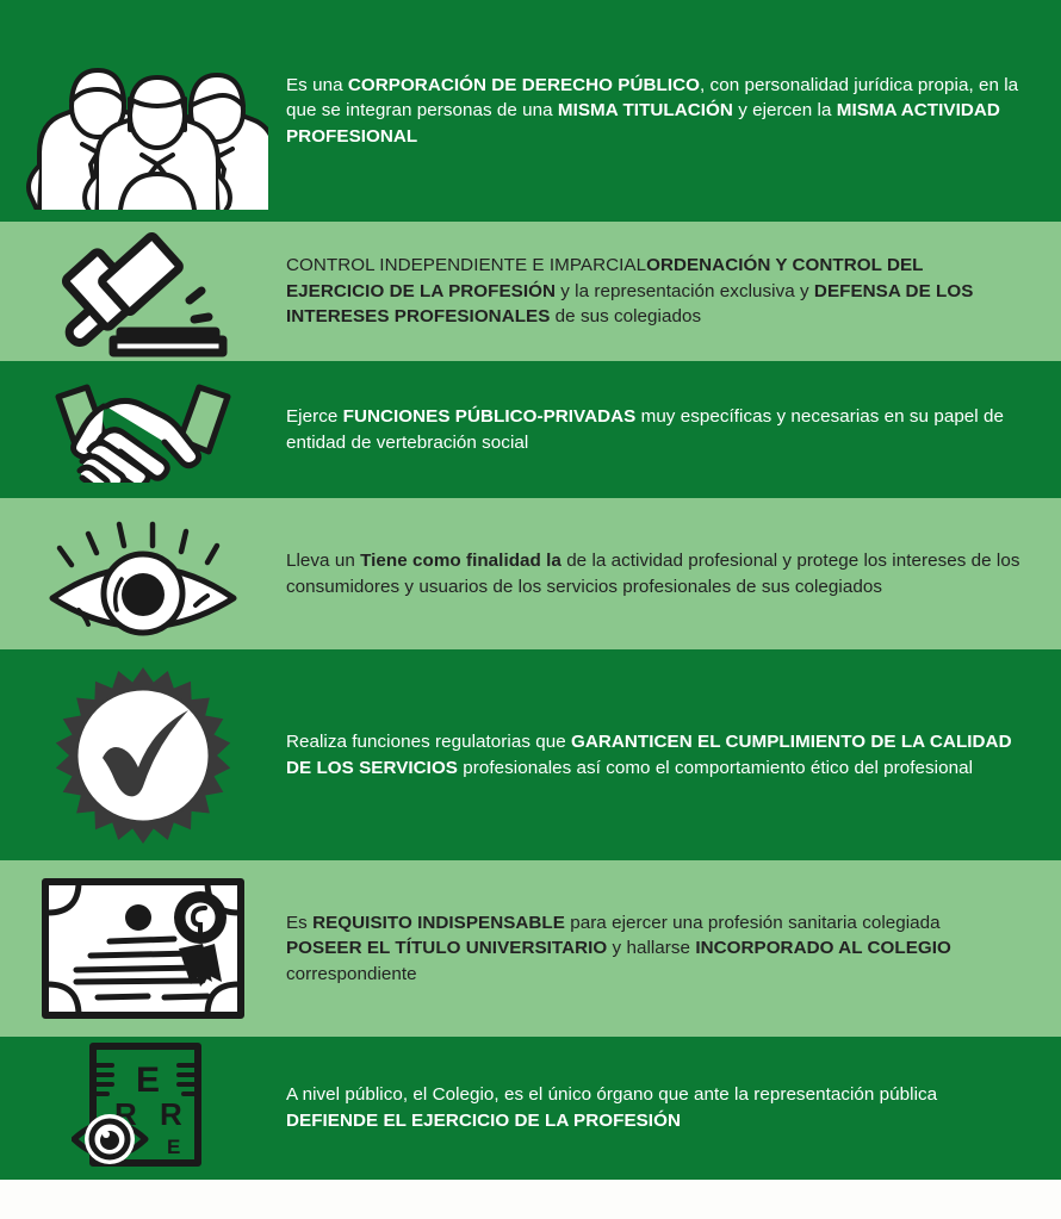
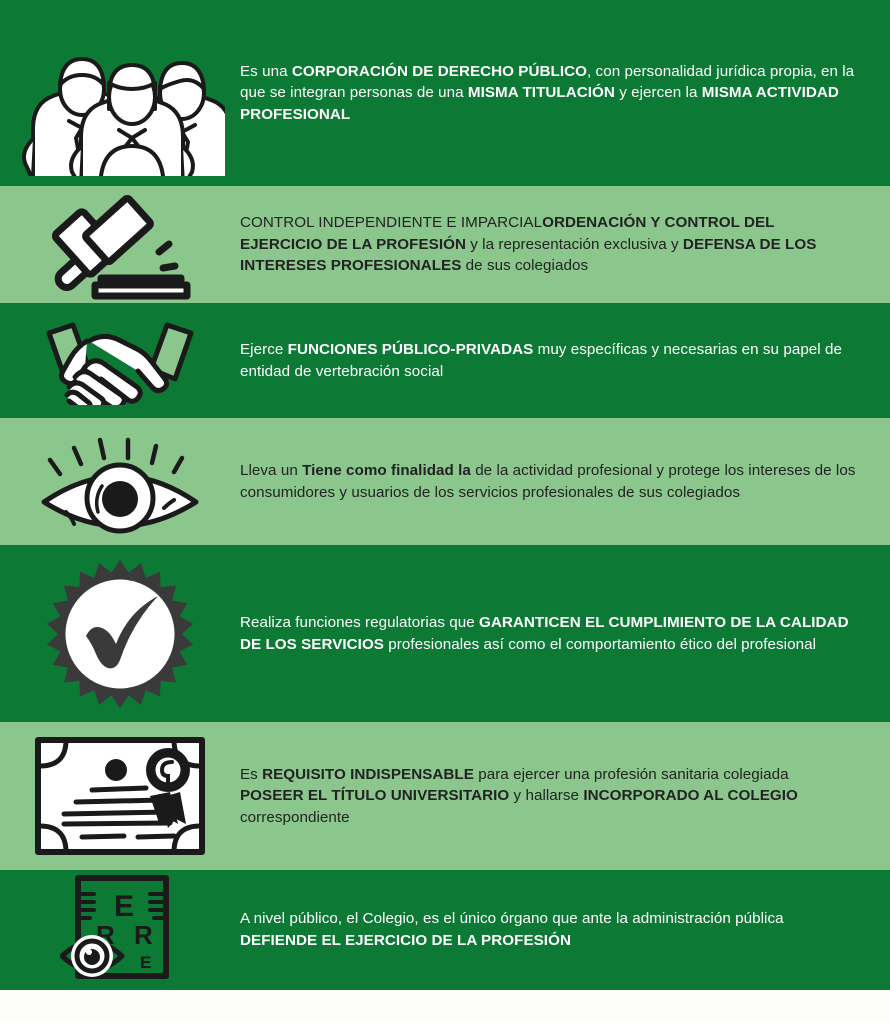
  Es una CORPORACIÓN DE DERECHO PÚBLICO, con personalidad jurídica propia, en la que se integran personas de una MISMA TITULACIÓN y ejercen la MISMA ACTIVIDAD PROFESIONAL
  CONTROL INDEPENDIENTE E IMPARCIALORDENACIÓN Y CONTROL DEL EJERCICIO DE LA PROFESIÓN y la representación exclusiva y DEFENSA DE LOS INTERESES PROFESIONALES de sus colegiados
  Ejerce FUNCIONES PÚBLICO-PRIVADAS muy específicas y necesarias en su papel de entidad de vertebración social
  Lleva un Tiene como finalidad la de la actividad profesional y protege los intereses de los consumidores y usuarios de los servicios profesionales de sus colegiados
  Realiza funciones regulatorias que GARANTICEN EL CUMPLIMIENTO DE LA CALIDAD DE LOS SERVICIOS profesionales así como el comportamiento ético del profesional
  Es REQUISITO INDISPENSABLE para ejercer una profesión sanitaria colegiada POSEER EL TÍTULO UNIVERSITARIO y hallarse INCORPORADO AL COLEGIO correspondiente
  E
  R
  R
  E
- A nivel público, el Colegio, es el único órgano que ante la representación pública DEFIENDE EL EJERCICIO DE LA PROFESIÓN
+ A nivel público, el Colegio, es el único órgano que ante la administración pública DEFIENDE EL EJERCICIO DE LA PROFESIÓN
